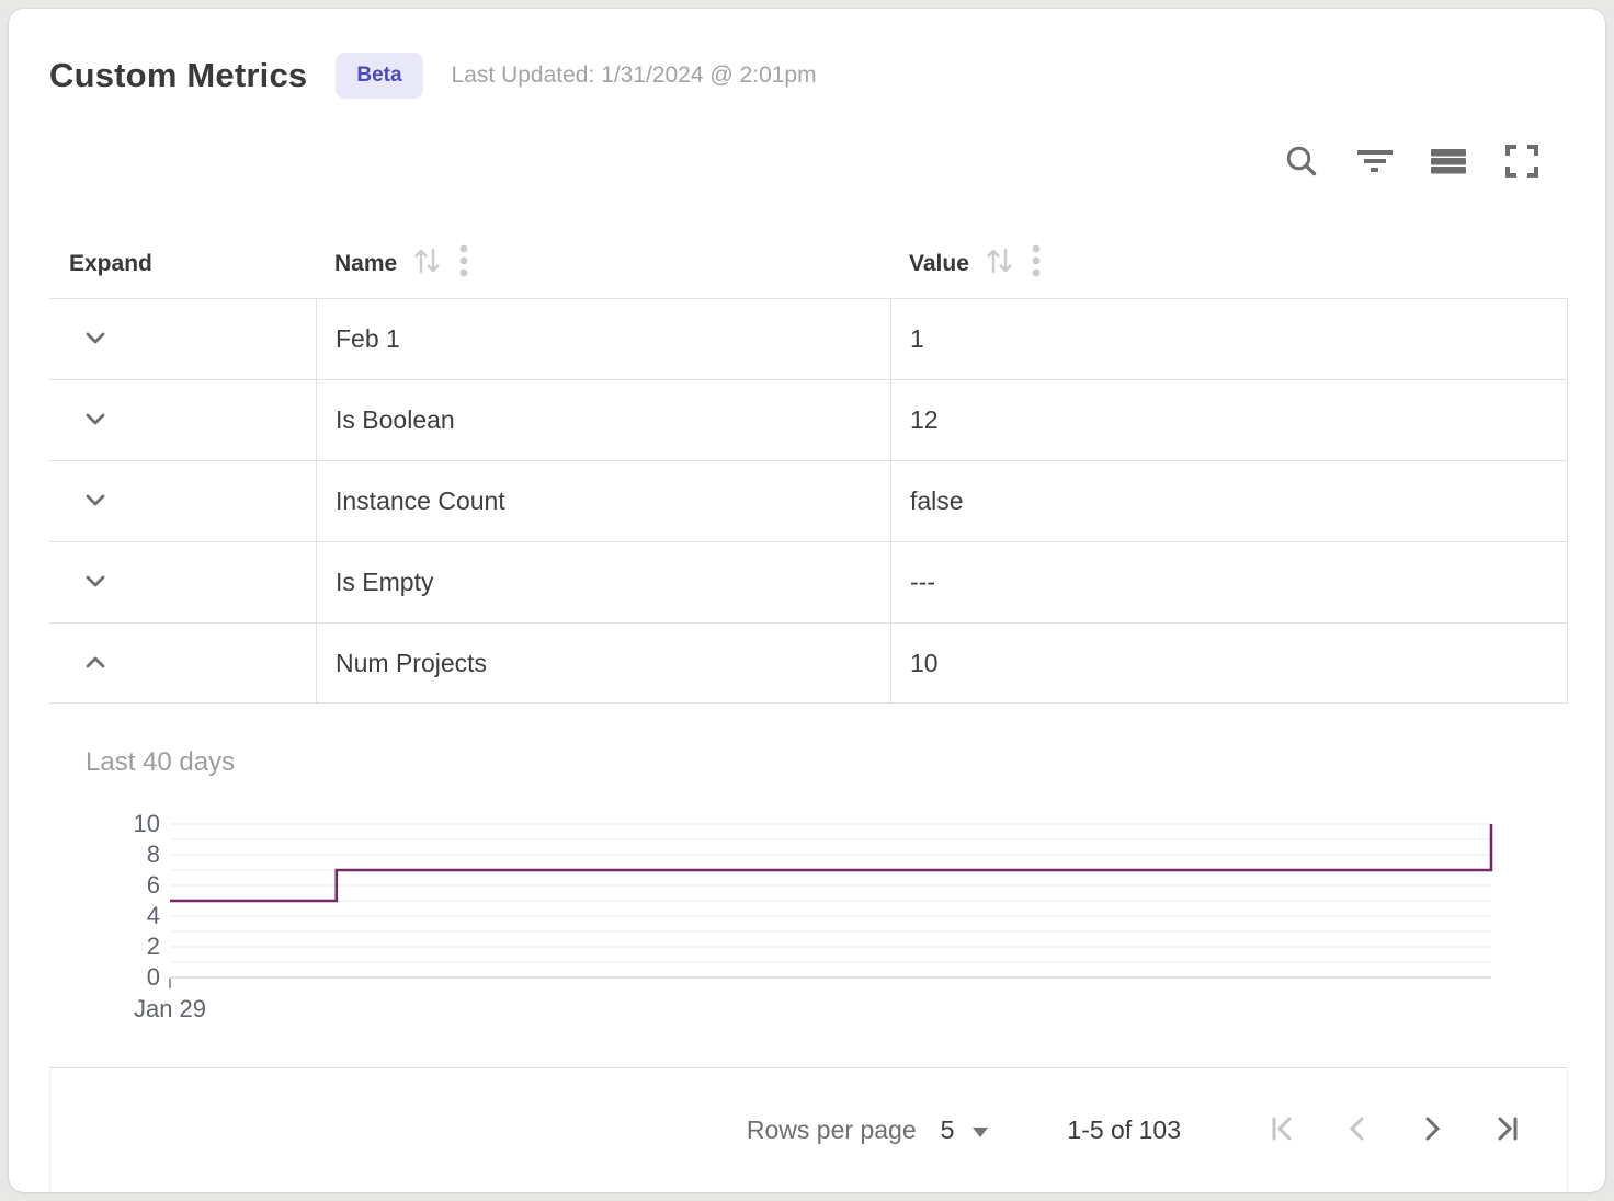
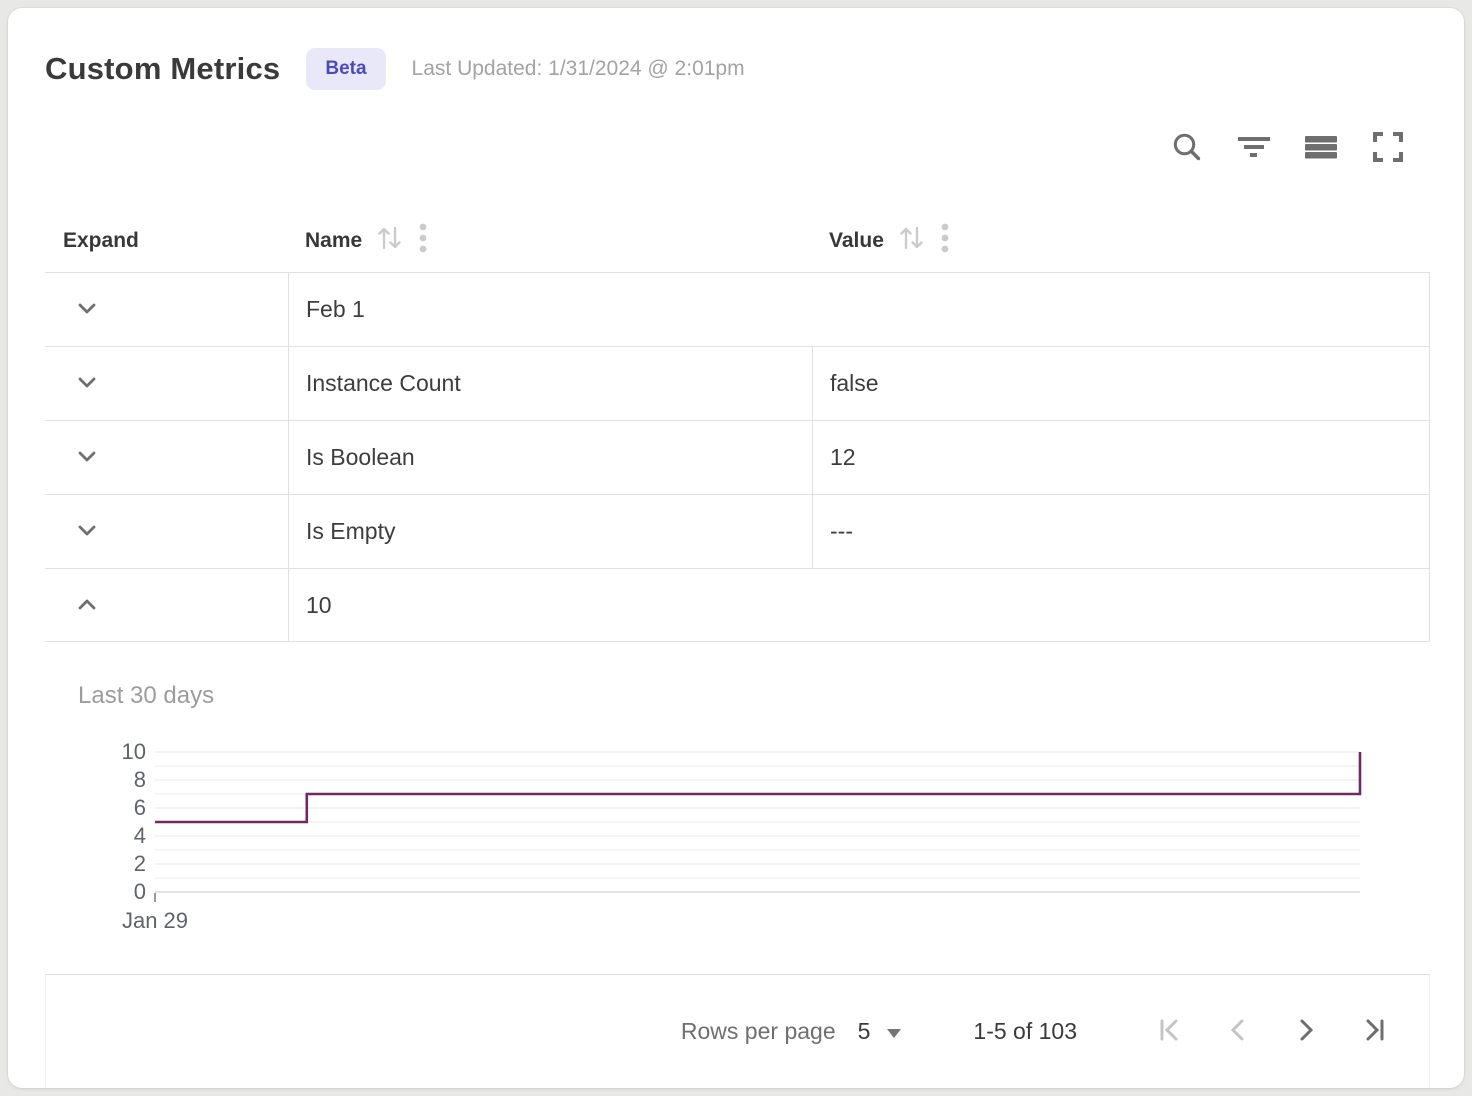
  Custom Metrics
  Beta
  Last Updated: 1/31/2024 @ 2:01pm
  Expand
  Name
  Value
  Feb 1
- 1
- Is Boolean
+ Instance Count
- 12
+ false
- Instance Count
+ Is Boolean
- false
+ 12
  Is Empty
  ---
- Num Projects
  10
- Last 40 days
+ Last 30 days
  0
  2
  4
  6
  8
  10
  Jan 29
  Rows per page
  5
  1-5 of 103
